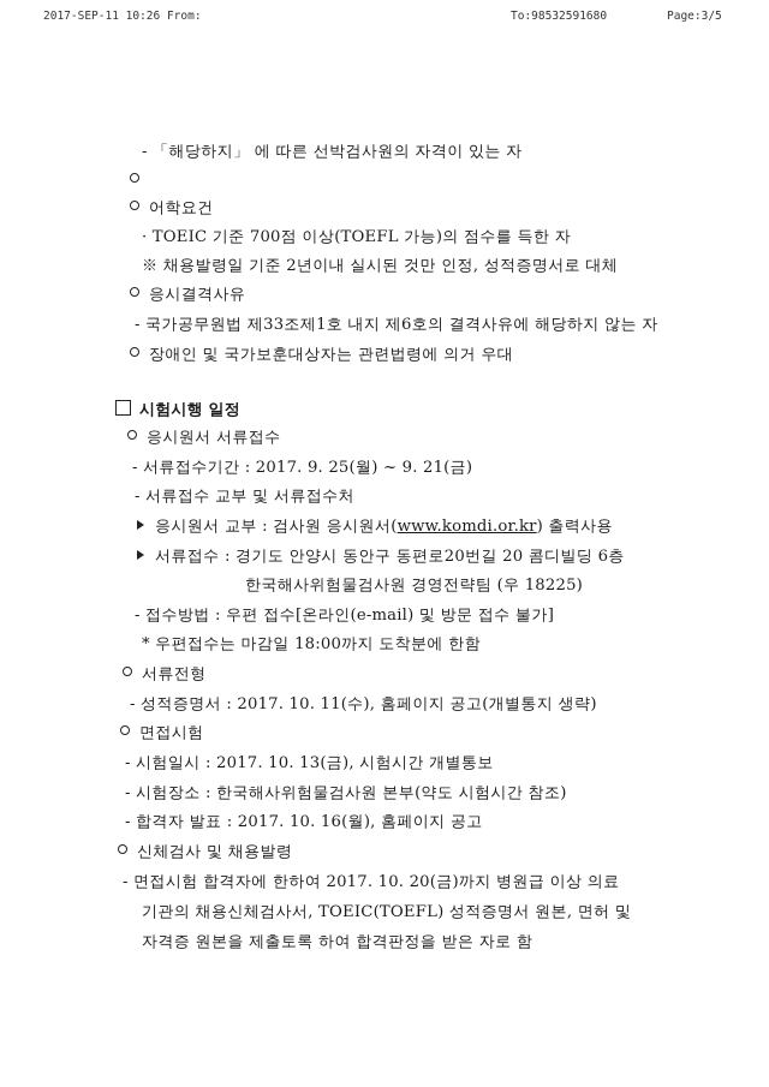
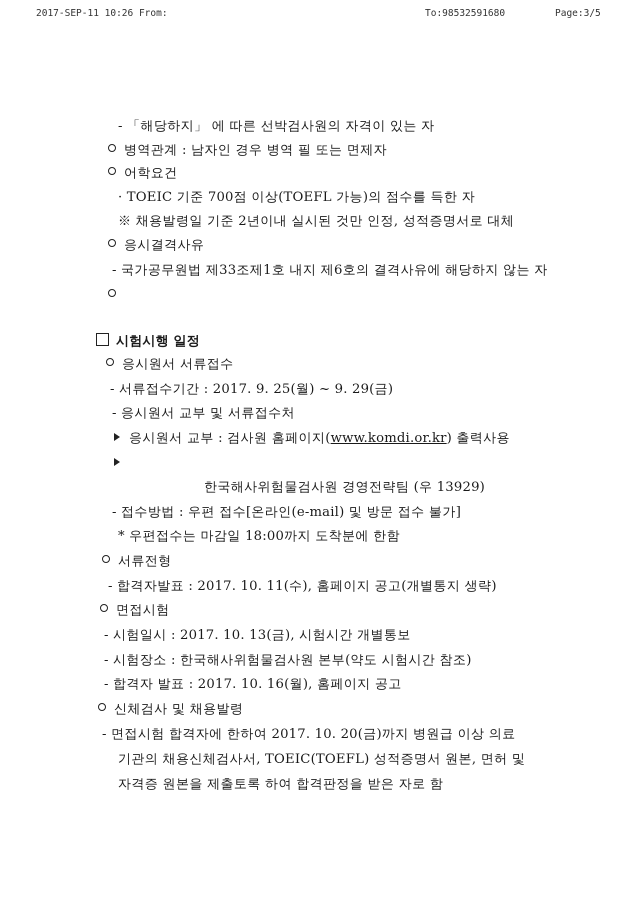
  2017-SEP-11 10:26 From:
  To:98532591680
  Page:3/5
  - 「해당하지」 에 따른 선박검사원의 자격이 있는 자
+ 병역관계 : 남자인 경우 병역 필 또는 면제자
  어학요건
  · TOEIC 기준 700점 이상(TOEFL 가능)의 점수를 득한 자
  ※ 채용발령일 기준 2년이내 실시된 것만 인정, 성적증명서로 대체
  응시결격사유
  - 국가공무원법 제33조제1호 내지 제6호의 결격사유에 해당하지 않는 자
- 장애인 및 국가보훈대상자는 관련법령에 의거 우대
  시험시행 일정
  응시원서 서류접수
- - 서류접수기간 : 2017. 9. 25(월) ~ 9. 21(금)
+ - 서류접수기간 : 2017. 9. 25(월) ~ 9. 29(금)
- - 서류접수 교부 및 서류접수처
+ - 응시원서 교부 및 서류접수처
- 응시원서 교부 : 검사원 응시원서(www.komdi.or.kr) 출력사용
+ 응시원서 교부 : 검사원 홈페이지(www.komdi.or.kr) 출력사용
- 서류접수 : 경기도 안양시 동안구 동편로20번길 20 콤디빌딩 6층
- 한국해사위험물검사원 경영전략팀 (우 18225)
+ 한국해사위험물검사원 경영전략팀 (우 13929)
  - 접수방법 : 우편 접수[온라인(e-mail) 및 방문 접수 불가]
  * 우편접수는 마감일 18:00까지 도착분에 한함
  서류전형
- - 성적증명서 : 2017. 10. 11(수), 홈페이지 공고(개별통지 생략)
+ - 합격자발표 : 2017. 10. 11(수), 홈페이지 공고(개별통지 생략)
  면접시험
  - 시험일시 : 2017. 10. 13(금), 시험시간 개별통보
  - 시험장소 : 한국해사위험물검사원 본부(약도 시험시간 참조)
  - 합격자 발표 : 2017. 10. 16(월), 홈페이지 공고
  신체검사 및 채용발령
  - 면접시험 합격자에 한하여 2017. 10. 20(금)까지 병원급 이상 의료
  기관의 채용신체검사서, TOEIC(TOEFL) 성적증명서 원본, 면허 및
  자격증 원본을 제출토록 하여 합격판정을 받은 자로 함
